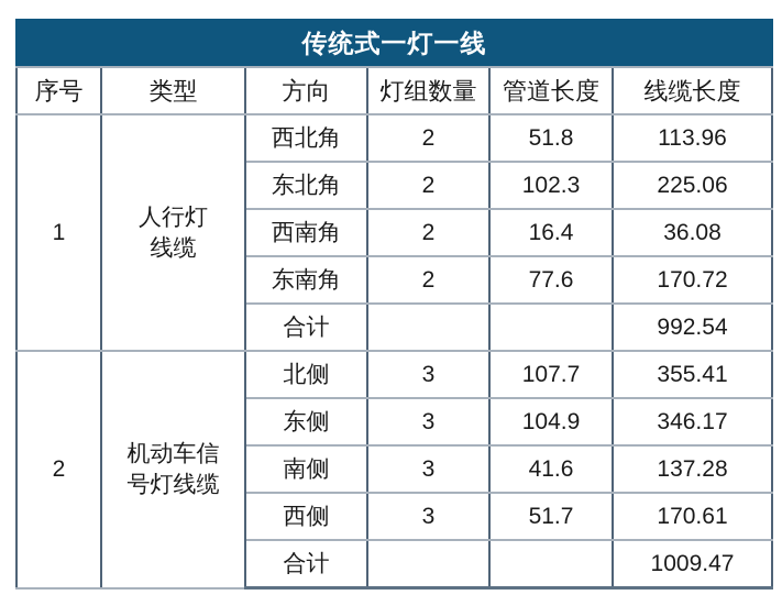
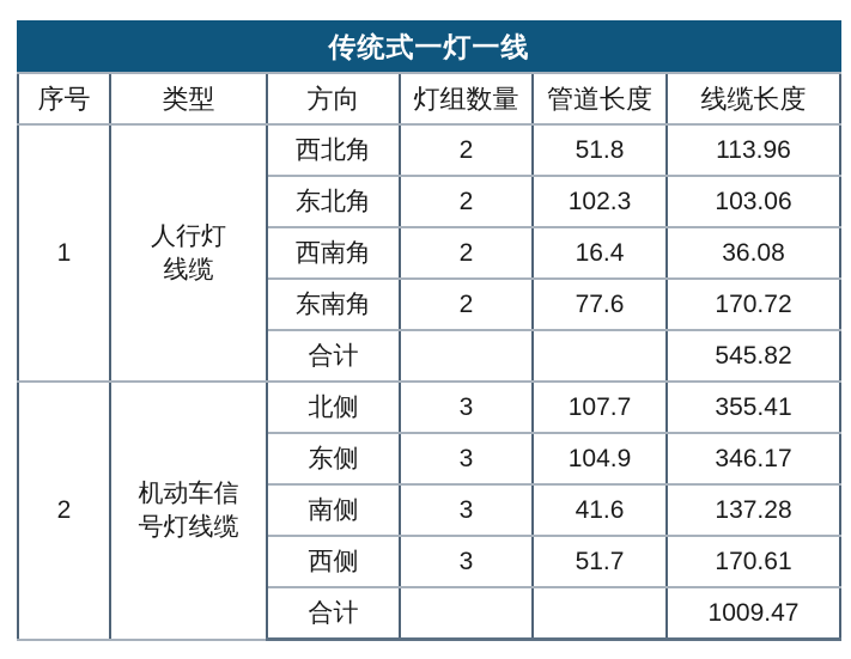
  传统式一灯一线
  序号	类型	方向	灯组数量	管道长度	线缆长度
  1	人行灯 线缆	西北角	2	51.8	113.96
- 东北角	2	102.3	225.06
+ 东北角	2	102.3	103.06
  西南角	2	16.4	36.08
  东南角	2	77.6	170.72
- 合计			992.54
+ 合计			545.82
  2	机动车信 号灯线缆	北侧	3	107.7	355.41
  东侧	3	104.9	346.17
  南侧	3	41.6	137.28
  西侧	3	51.7	170.61
  合计			1009.47
